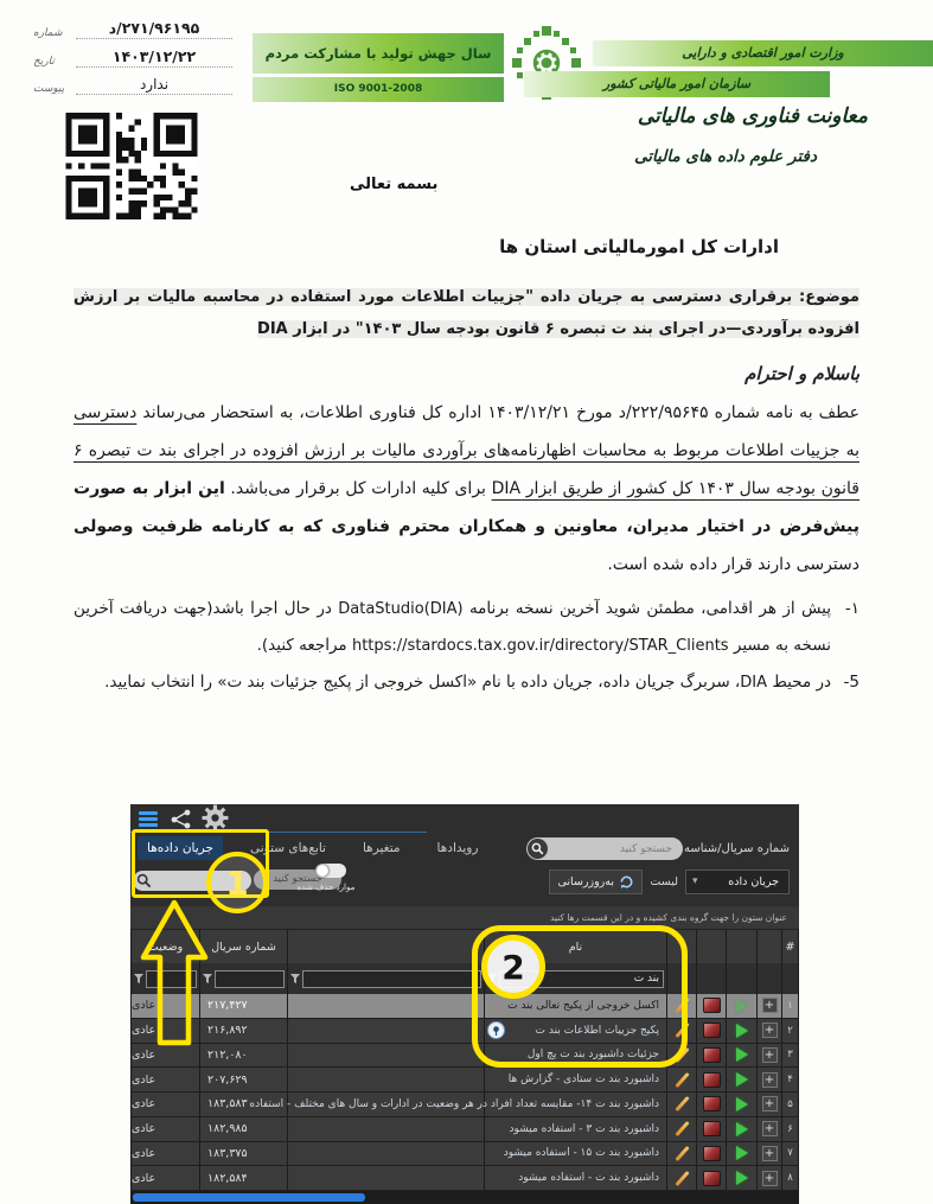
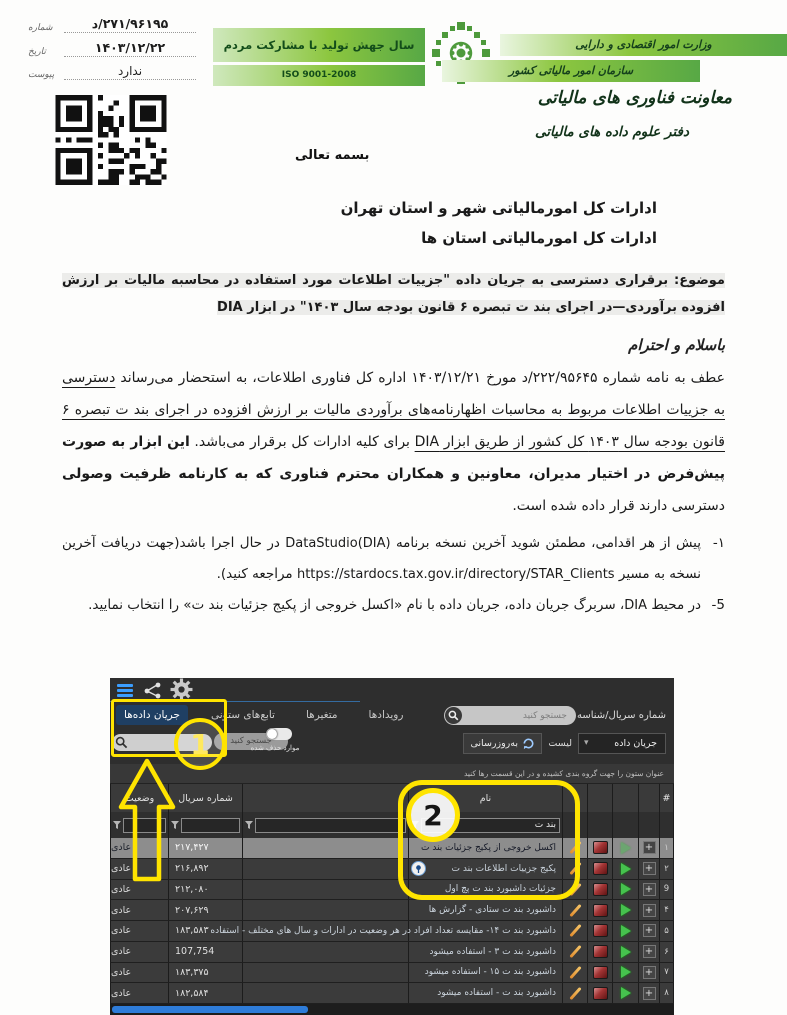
  ۲۷۱/۹۶۱۹۵/د
  شماره
  ۱۴۰۳/۱۲/۲۲
  تاریخ
  ندارد
  پیوست
  سال جهش تولید با مشارکت مردم
  ISO 9001-2008
  وزارت امور اقتصادی و دارایی
  سازمان امور مالیاتی کشور
  معاونت فناوری های مالیاتی
  دفتر علوم داده های مالیاتی
  بسمه تعالی
+ ادارات کل امورمالیاتی شهر و استان تهران
  ادارات کل امورمالیاتی استان ها
  موضوع: برقراری دسترسی به جریان داده "جزییات اطلاعات مورد استفاده در محاسبه مالیات بر ارزش افزوده برآوردی—در اجرای بند ت تبصره ۶ قانون بودجه سال ۱۴۰۳" در ابزار DIA
  باسلام و احترام
  عطف به نامه شماره ۲۲۲/۹۵۶۴۵/د مورخ ۱۴۰۳/۱۲/۲۱ اداره کل فناوری اطلاعات، به استحضار می‌رساند دسترسی به جزییات اطلاعات مربوط به محاسبات اظهارنامه‌های برآوردی مالیات بر ارزش افزوده در اجرای بند ت تبصره ۶ قانون بودجه سال ۱۴۰۳ کل کشور از طریق ابزار DIA برای کلیه ادارات کل برقرار می‌باشد. این ابزار به صورت پیشفرض در اختیار مدیران، معاونین و همکاران محترم فناوری که به کارنامه ظرفیت وصولی دسترسی دارند قرار داده شده است.
  ۱-
  پیش از هر اقدامی، مطمئن شوید آخرین نسخه برنامه DataStudio(DIA) در حال اجرا باشد(جهت دریافت آخرین نسخه به مسیر https://stardocs.tax.gov.ir/directory/STAR_Clients مراجعه کنید).
  5-
  در محیط DIA، سربرگ جریان داده، جریان داده با نام «اکسل خروجی از پکیج جزئیات بند ت» را انتخاب نمایید.
  جریان داده‌ها
  تابع‌های ستونی
  متغیرها
  رویدادها
  جستجو کنید
  موارد حذف شده
  شماره سریال/شناسه
  جستجو کنید
  جریان داده
  ▾
  لیست
  به‌روزرسانی
  عنوان ستون را جهت گروه بندی کشیده و در این قسمت رها کنید
  وضعیت
  شماره سریال
  نام
  #
  بند ت
  عادی
  ۲۱۷,۴۲۷
- اکسل خروجی از پکیج تعالی بند ت
+ اکسل خروجی از پکیج جزئیات بند ت
  +
  ۱
  عادی
  ۲۱۶,۸۹۲
  پکیج جزییات اطلاعات بند ت
  +
  ۲
  عادی
  ۲۱۲,۰۸۰
  جزئیات داشبورد بند ت پچ اول
  +
- ۳
+ 9
  عادی
  ۲۰۷,۶۲۹
  داشبورد بند ت ستادی - گزارش ها
  +
  ۴
  عادی
  ۱۸۳,۵۸۳
  داشبورد بند ت ۱۴- مقایسه تعداد افراد در هر وضعیت در ادارات و سال های مختلف - استفاده
  +
  ۵
  عادی
- ۱۸۲,۹۸۵
+ 107,754
  داشبورد بند ت ۳ - استفاده میشود
  +
  ۶
  عادی
  ۱۸۳,۳۷۵
  داشبورد بند ت ۱۵ - استفاده میشود
  +
  ۷
  عادی
  ۱۸۲,۵۸۴
  داشبورد بند ت - استفاده میشود
  +
  ۸
  1
  2
